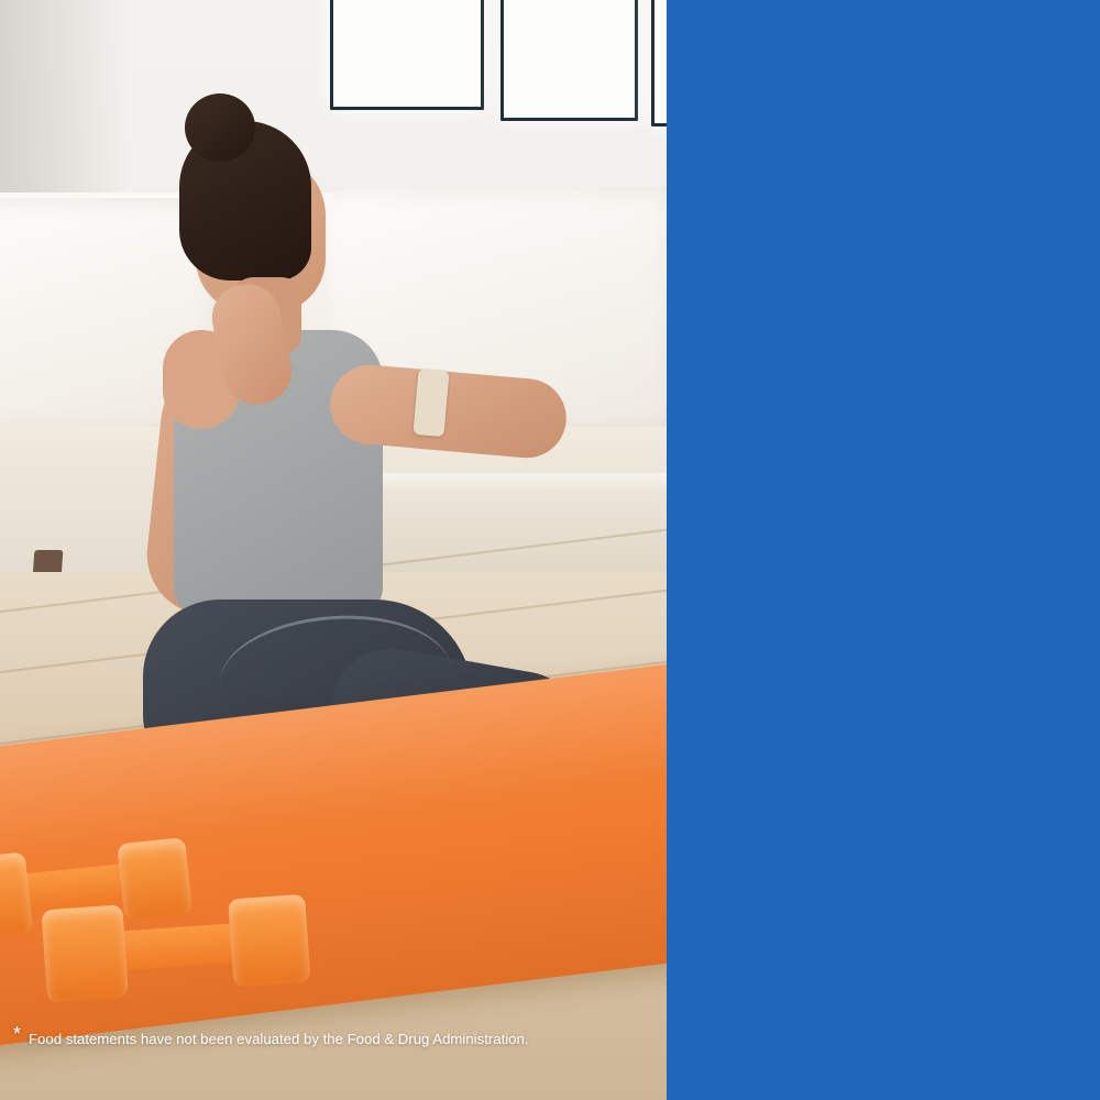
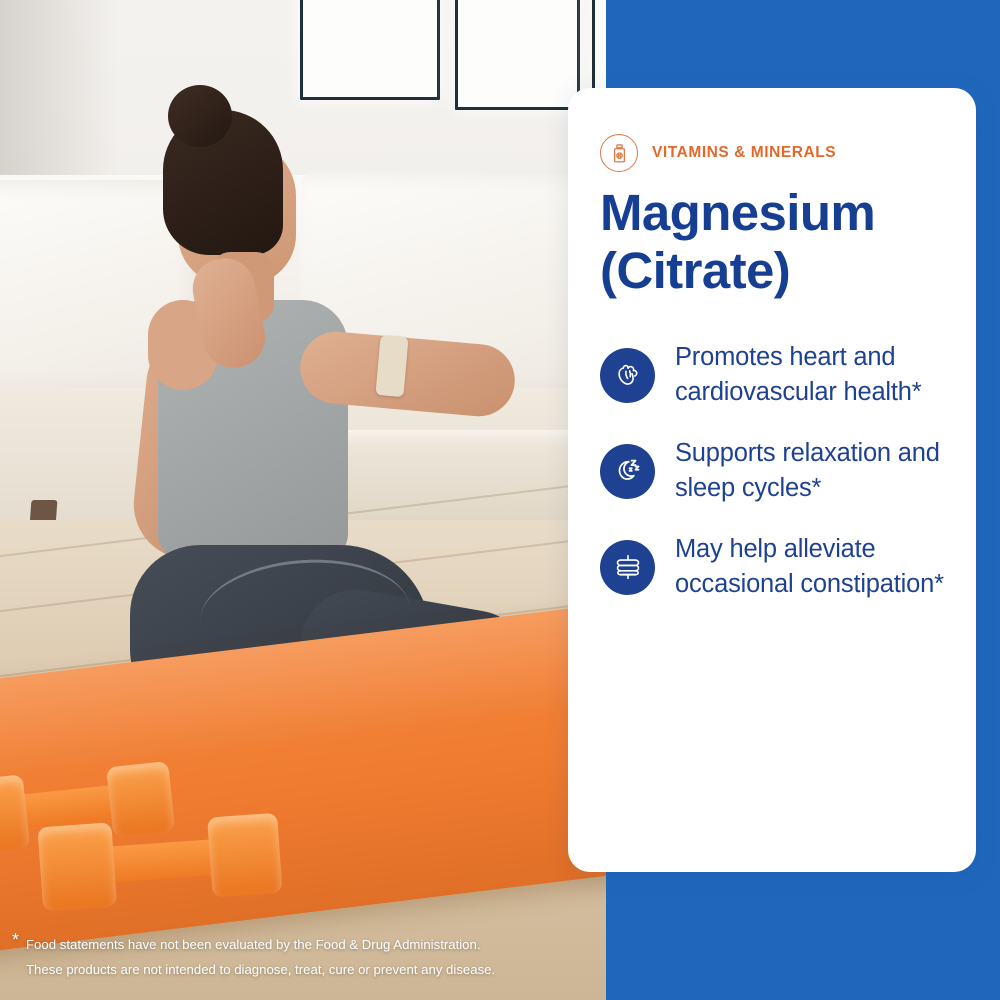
  *
  Food statements have not been evaluated by the Food & Drug Administration.
+ These products are not intended to diagnose, treat, cure or prevent any disease.
+ VITAMINS & MINERALS
+ Magnesium
+ (Citrate)
+ Promotes heart and cardiovascular health*
+ Supports relaxation and sleep cycles*
+ May help alleviate occasional constipation*
